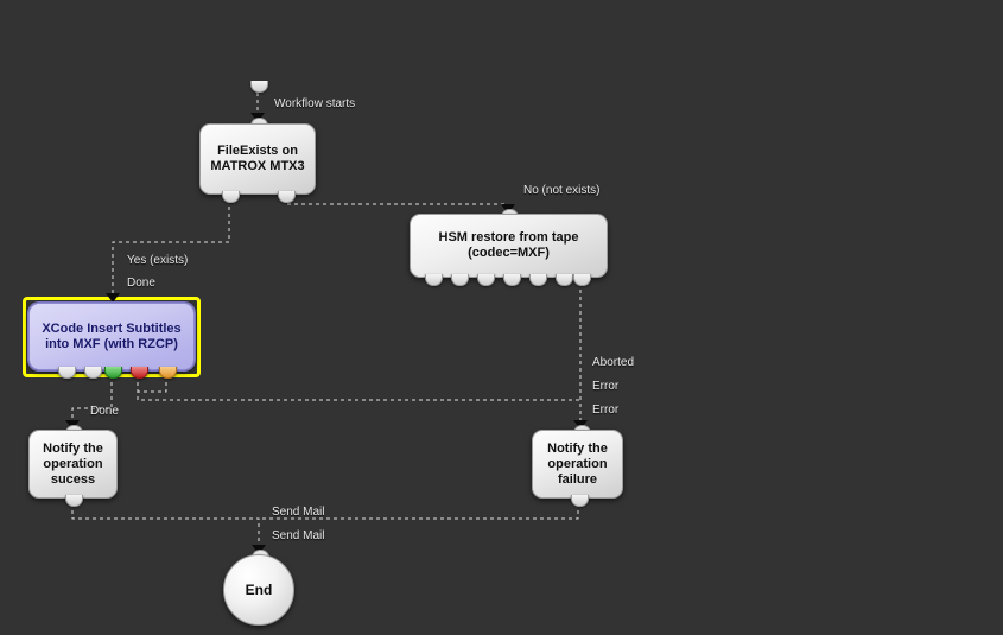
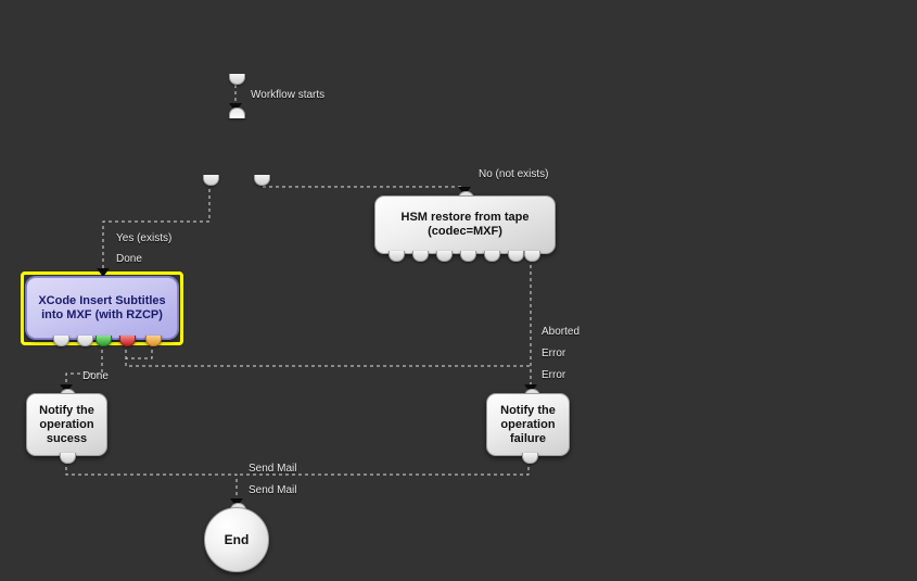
- FileExists on
- MATROX MTX3
  HSM restore from tape
  (codec=MXF)
  XCode Insert Subtitles
  into MXF (with RZCP)
  Notify the
  operation
  sucess
  Notify the
  operation
  failure
  End
  Workflow starts
  No (not exists)
  Yes (exists)
  Done
  Aborted
  Error
  Error
  Done
  Send Mail
  Send Mail
